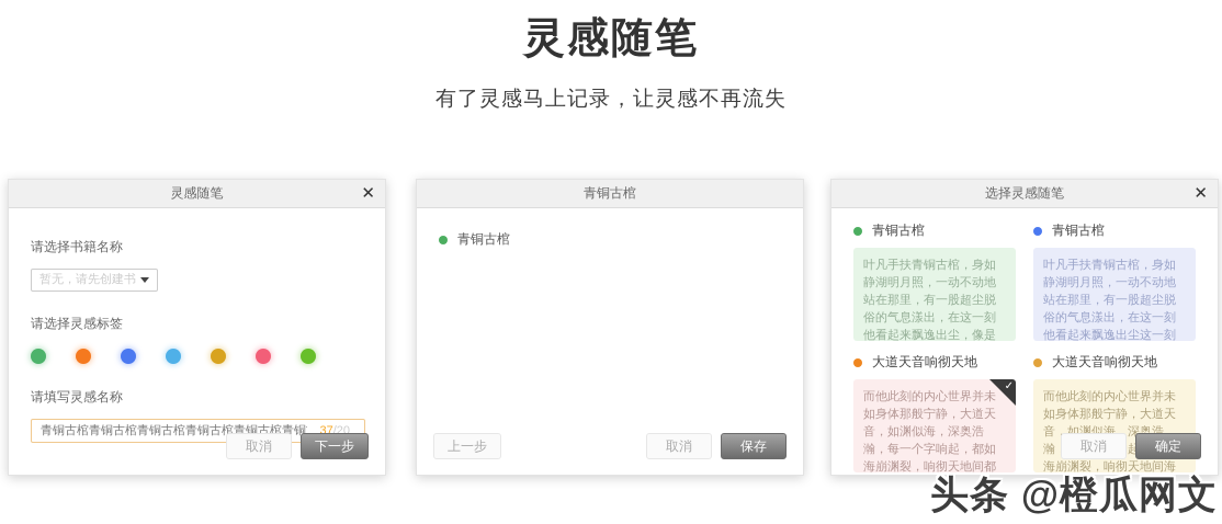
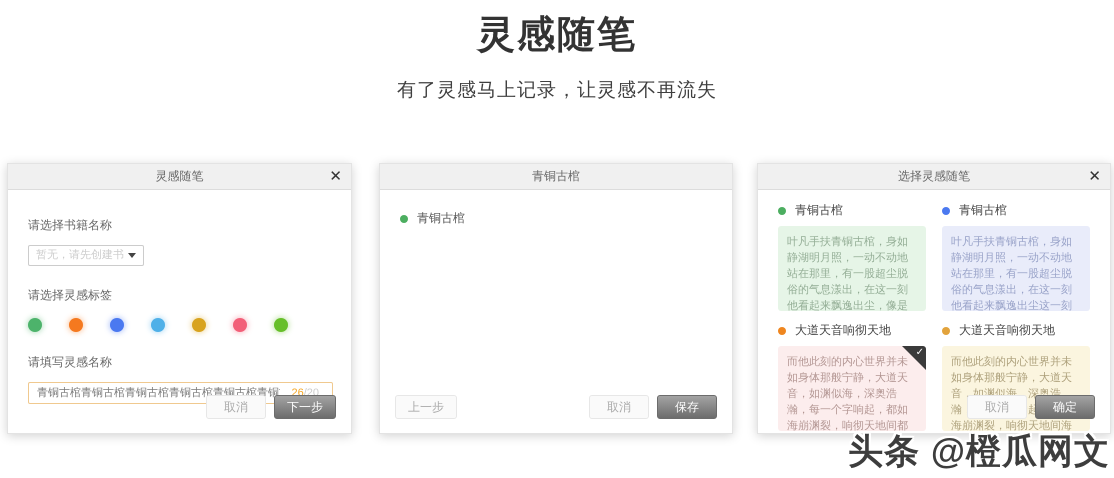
  灵感随笔
  有了灵感马上记录，让灵感不再流失
  灵感随笔
  ✕
  请选择书籍名称
  暂无，请先创建书
  请选择灵感标签
  请填写灵感名称
  青铜古棺青铜古棺青铜古棺青铜古棺青铜古棺青铜
- 37/20
+ 26/20
  取消
  下一步
  青铜古棺
  青铜古棺
  上一步
  取消
  保存
  选择灵感随笔
  ✕
  青铜古棺
  叶凡手扶青铜古棺，身如静湖明月照，一动不动地站在那里，有一股超尘脱俗的气息漾出，在这一刻他看起来飘逸出尘，像是
  青铜古棺
  叶凡手扶青铜古棺，身如静湖明月照，一动不动地站在那里，有一股超尘脱俗的气息漾出，在这一刻他看起来飘逸出尘这一刻
  大道天音响彻天地
  而他此刻的内心世界并未如身体那般宁静，大道天音，如渊似海，深奥浩瀚，每一个字响起，都如海崩渊裂，响彻天地间都
  ✓
  大道天音响彻天地
  取消
  确定
  头条 @橙瓜网文
